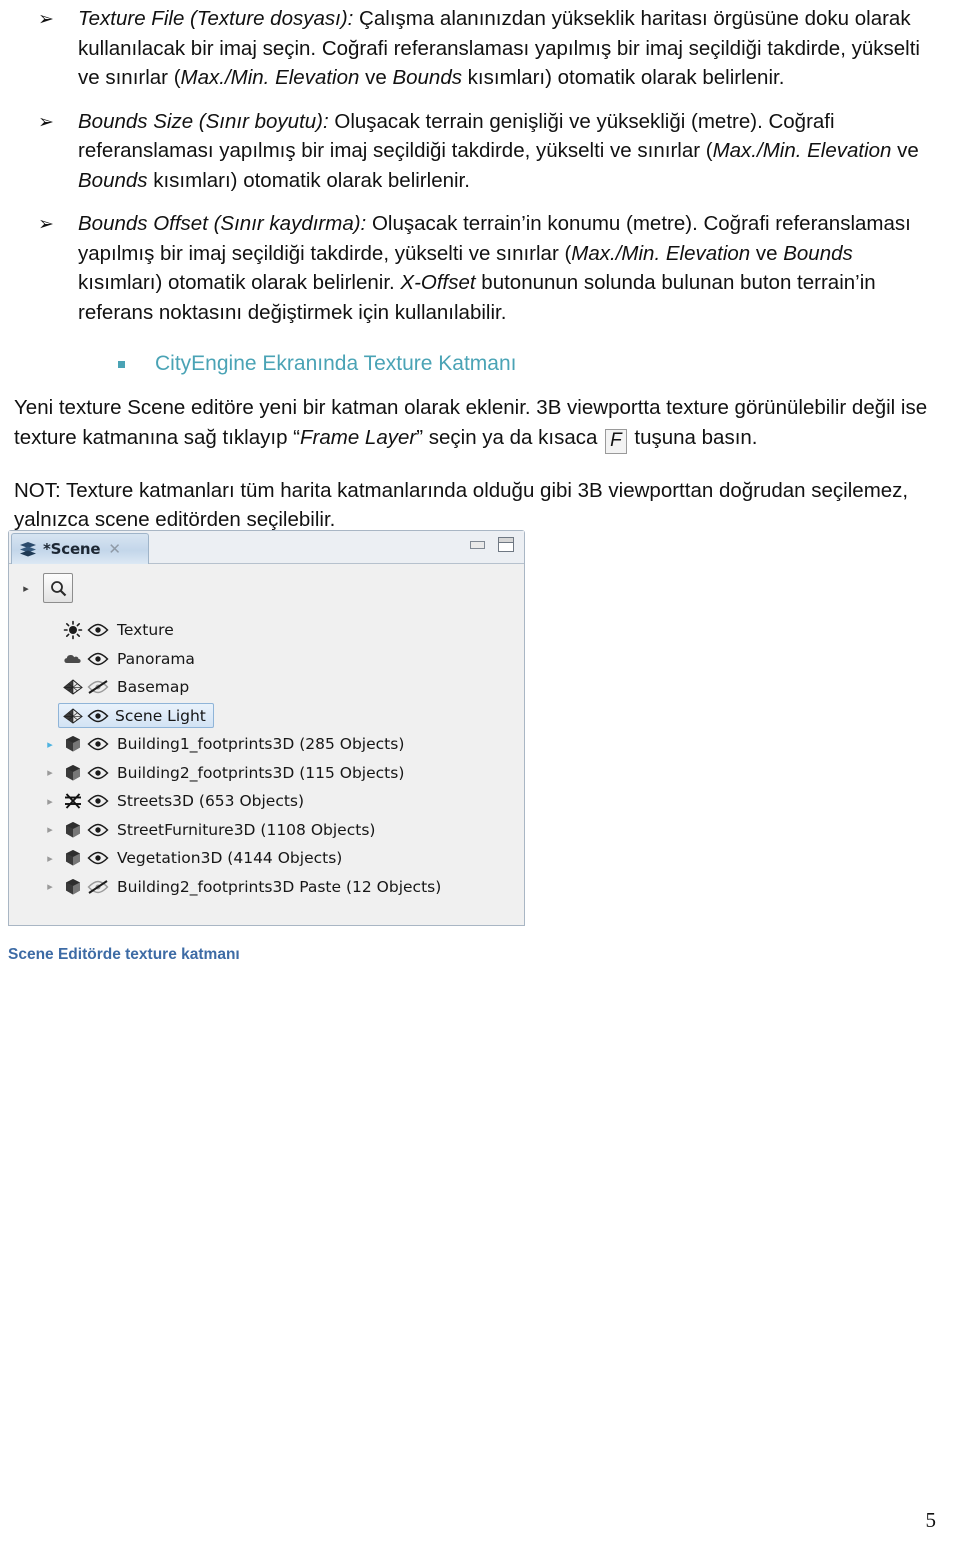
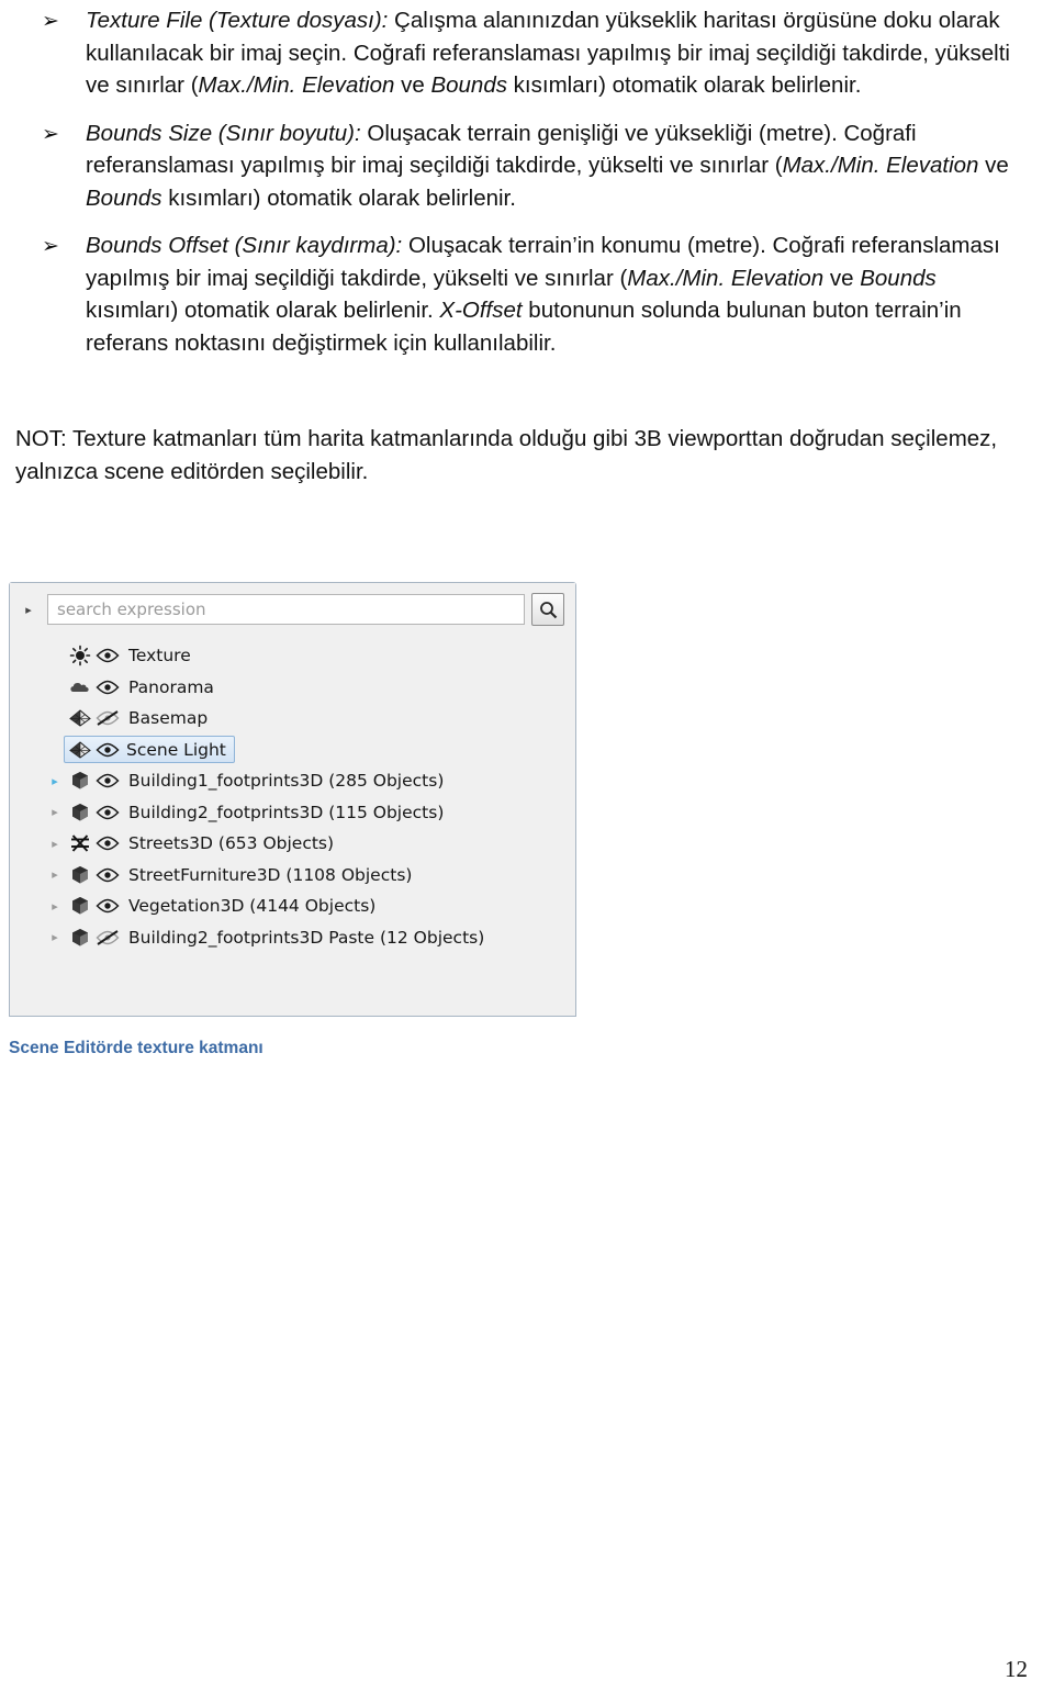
  ➢
  Texture File (Texture dosyası): Çalışma alanınızdan yükseklik haritası örgüsüne doku olarak kullanılacak bir imaj seçin. Coğrafi referanslaması yapılmış bir imaj seçildiği takdirde, yükselti ve sınırlar (Max./Min. Elevation ve Bounds kısımları) otomatik olarak belirlenir.
  ➢
  Bounds Size (Sınır boyutu): Oluşacak terrain genişliği ve yüksekliği (metre). Coğrafi referanslaması yapılmış bir imaj seçildiği takdirde, yükselti ve sınırlar (Max./Min. Elevation ve Bounds kısımları) otomatik olarak belirlenir.
  ➢
  Bounds Offset (Sınır kaydırma): Oluşacak terrain’in konumu (metre). Coğrafi referanslaması yapılmış bir imaj seçildiği takdirde, yükselti ve sınırlar (Max./Min. Elevation ve Bounds kısımları) otomatik olarak belirlenir. X-Offset butonunun solunda bulunan buton terrain’in referans noktasını değiştirmek için kullanılabilir.
- CityEngine Ekranında Texture Katmanı
- Yeni texture Scene editöre yeni bir katman olarak eklenir. 3B viewportta texture görünülebilir değil ise texture katmanına sağ tıklayıp “Frame Layer” seçin ya da kısaca F tuşuna basın.
  NOT: Texture katmanları tüm harita katmanlarında olduğu gibi 3B viewporttan doğrudan seçilemez, yalnızca scene editörden seçilebilir.
- *Scene
- ✕
  ▸
+ search expression
  Texture
  Panorama
  Basemap
  Scene Light
  ▸
  Building1_footprints3D (285 Objects)
  ▸
  Building2_footprints3D (115 Objects)
  ▸
  Streets3D (653 Objects)
  ▸
  StreetFurniture3D (1108 Objects)
  ▸
  Vegetation3D (4144 Objects)
  ▸
  Building2_footprints3D Paste (12 Objects)
  Scene Editörde texture katmanı
- 5
+ 12
